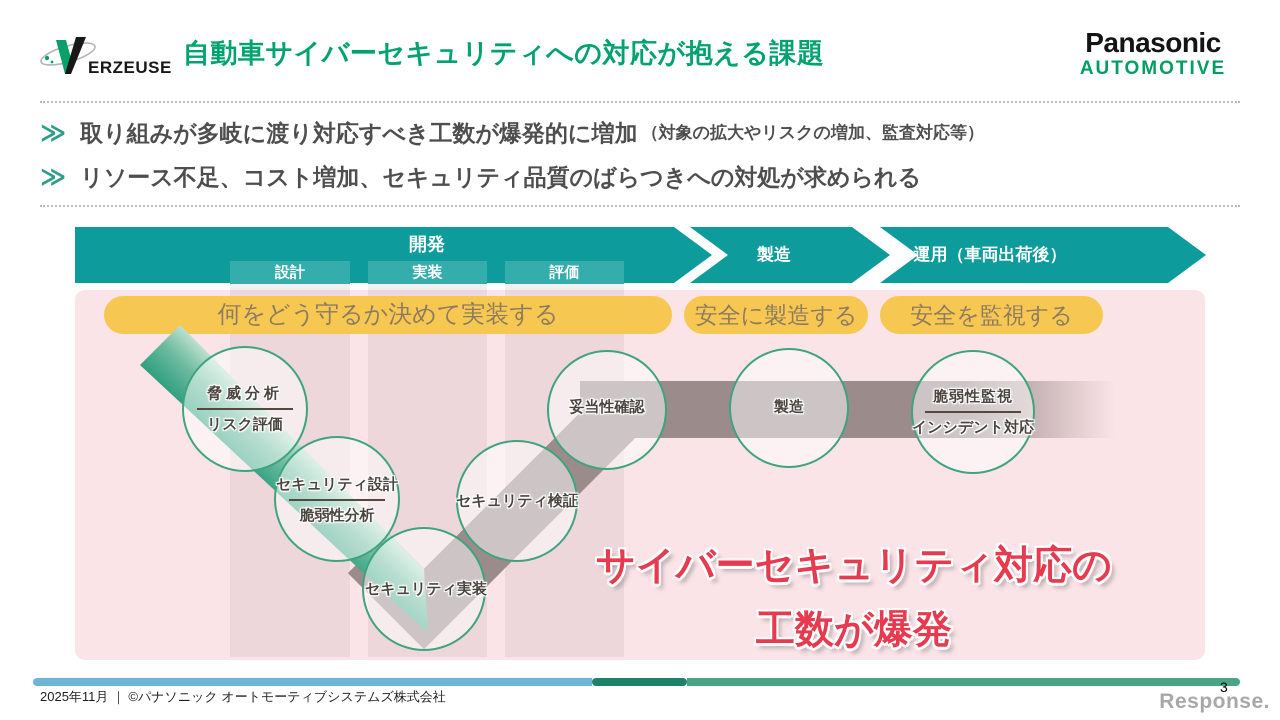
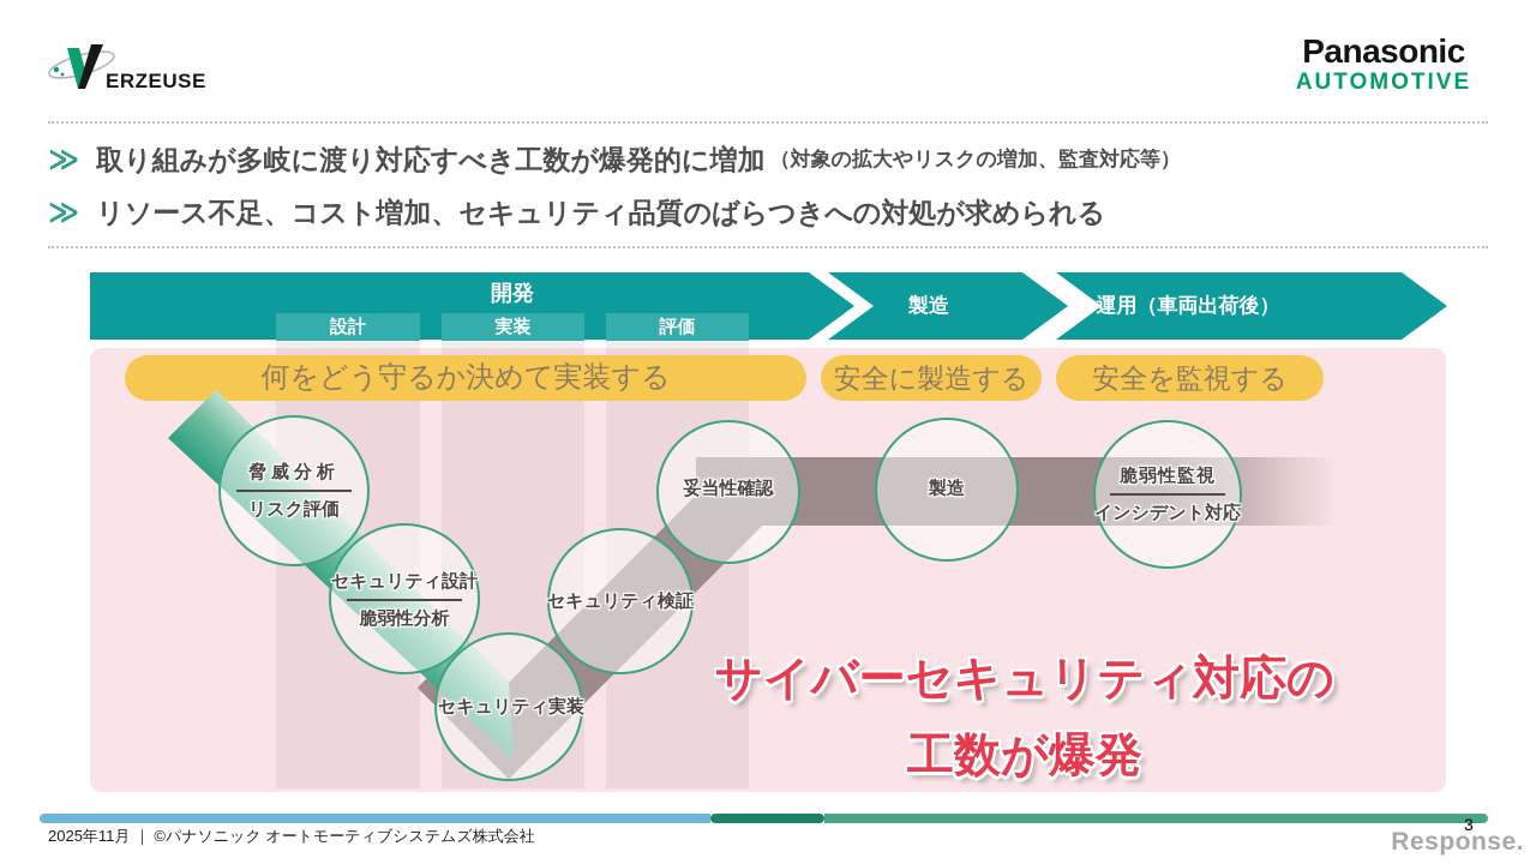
  ERZEUSE
- 自動車サイバーセキュリティへの対応が抱える課題
  Panasonic
  AUTOMOTIVE
  ≫
  取り組みが多岐に渡り対応すべき工数が爆発的に増加
  （対象の拡大やリスクの増加、監査対応等）
  ≫
  リソース不足、コスト増加、セキュリティ品質のばらつきへの対処が求められる
  開発
  製造
  運用（車両出荷後）
  設計
  実装
  評価
  何をどう守るか決めて実装する
  安全に製造する
  安全を監視する
  脅威分析
  リスク評価
  セキュリティ設計
  脆弱性分析
  セキュリティ実装
  セキュリティ検証
  妥当性確認
  製造
  脆弱性監視
  インシデント対応
  サイバーセキュリティ対応の
  工数が爆発
  2025年11月 ｜ ©パナソニック オートモーティブシステムズ株式会社
  3
  Response.
